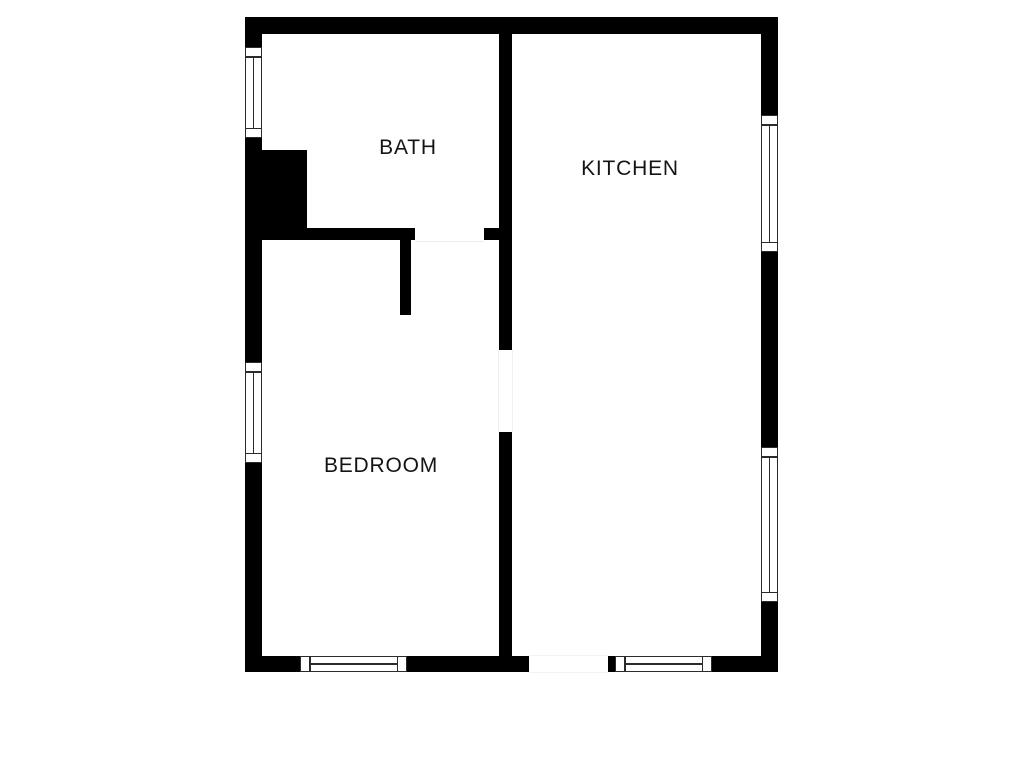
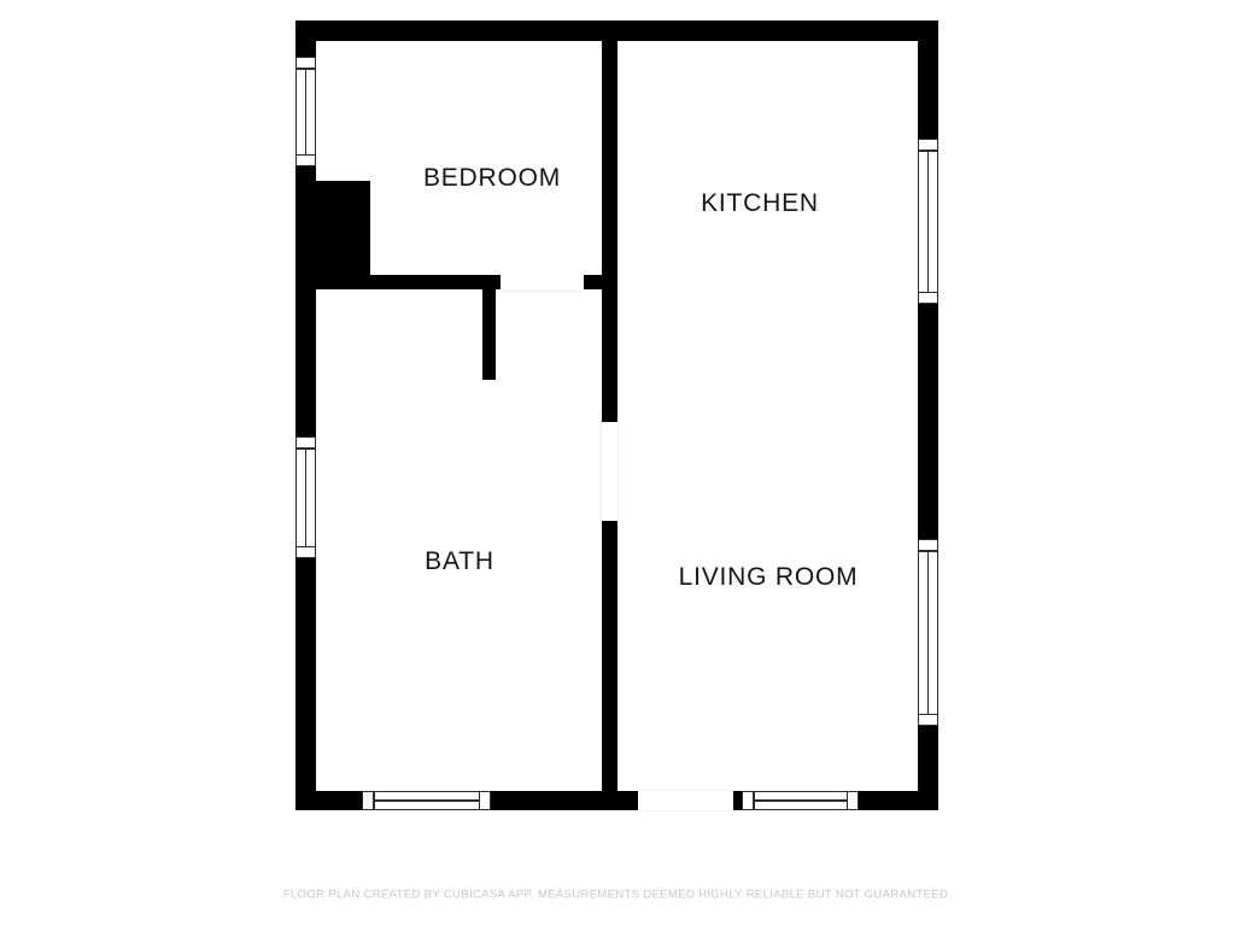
- BATH
+ BEDROOM
  KITCHEN
- BEDROOM
+ BATH
+ LIVING ROOM
+ FLOOR PLAN CREATED BY CUBICASA APP. MEASUREMENTS DEEMED HIGHLY RELIABLE BUT NOT GUARANTEED.
